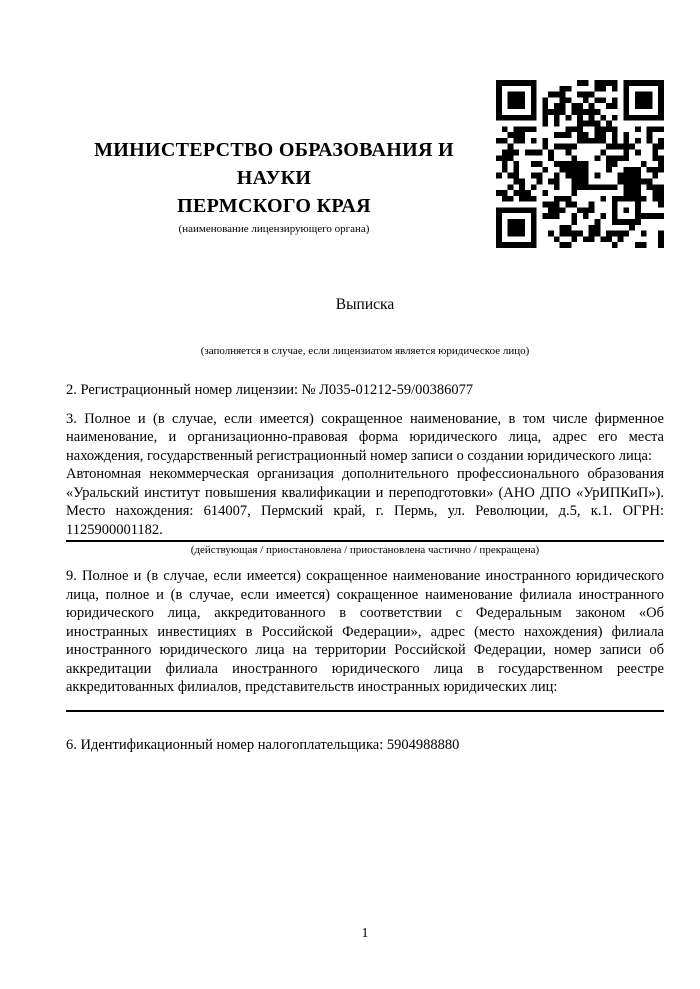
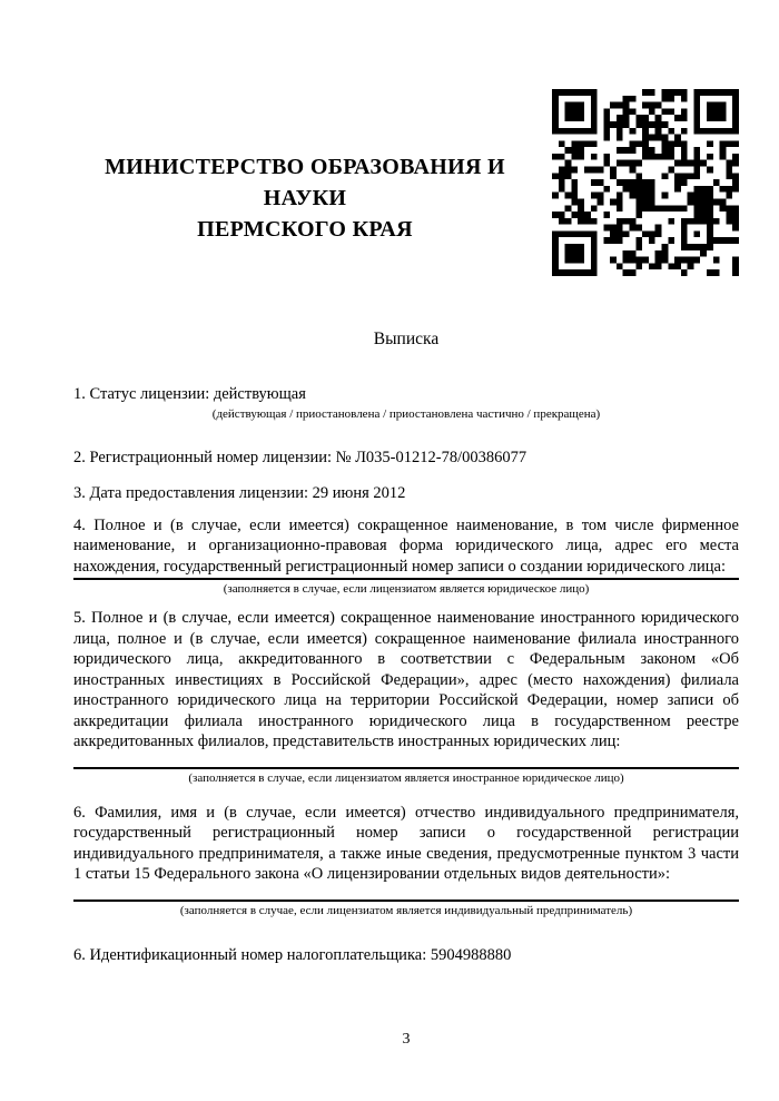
  МИНИСТЕРСТВО ОБРАЗОВАНИЯ И НАУКИ
  ПЕРМСКОГО КРАЯ
- (наименование лицензирующего органа)
  Выписка
+ 1. Статус лицензии: действующая
- (заполняется в случае, если лицензиатом является юридическое лицо)
+ (действующая / приостановлена / приостановлена частично / прекращена)
- 2. Регистрационный номер лицензии: № Л035-01212-59/00386077
+ 2. Регистрационный номер лицензии: № Л035-01212-78/00386077
+ 3. Дата предоставления лицензии: 29 июня 2012
- 3. Полное и (в случае, если имеется) сокращенное наименование, в том числе фирменное наименование, и организационно-правовая форма юридического лица, адрес его места нахождения, государственный регистрационный номер записи о создании юридического лица:
+ 4. Полное и (в случае, если имеется) сокращенное наименование, в том числе фирменное наименование, и организационно-правовая форма юридического лица, адрес его места нахождения, государственный регистрационный номер записи о создании юридического лица:
- Автономная некоммерческая организация дополнительного профессионального образования «Уральский институт повышения квалификации и переподготовки» (АНО ДПО «УрИПКиП»). Место нахождения: 614007, Пермский край, г. Пермь, ул. Революции, д.5, к.1. ОГРН: 1125900001182.
- (действующая / приостановлена / приостановлена частично / прекращена)
+ (заполняется в случае, если лицензиатом является юридическое лицо)
- 9. Полное и (в случае, если имеется) сокращенное наименование иностранного юридического лица, полное и (в случае, если имеется) сокращенное наименование филиала иностранного юридического лица, аккредитованного в соответствии с Федеральным законом «Об иностранных инвестициях в Российской Федерации», адрес (место нахождения) филиала иностранного юридического лица на территории Российской Федерации, номер записи об аккредитации филиала иностранного юридического лица в государственном реестре аккредитованных филиалов, представительств иностранных юридических лиц:
+ 5. Полное и (в случае, если имеется) сокращенное наименование иностранного юридического лица, полное и (в случае, если имеется) сокращенное наименование филиала иностранного юридического лица, аккредитованного в соответствии с Федеральным законом «Об иностранных инвестициях в Российской Федерации», адрес (место нахождения) филиала иностранного юридического лица на территории Российской Федерации, номер записи об аккредитации филиала иностранного юридического лица в государственном реестре аккредитованных филиалов, представительств иностранных юридических лиц:
+ (заполняется в случае, если лицензиатом является иностранное юридическое лицо)
+ 6. Фамилия, имя и (в случае, если имеется) отчество индивидуального предпринимателя, государственный регистрационный номер записи о государственной регистрации индивидуального предпринимателя, а также иные сведения, предусмотренные пунктом 3 части 1 статьи 15 Федерального закона «О лицензировании отдельных видов деятельности»:
+ (заполняется в случае, если лицензиатом является индивидуальный предприниматель)
  6. Идентификационный номер налогоплательщика: 5904988880
- 1
+ 3
